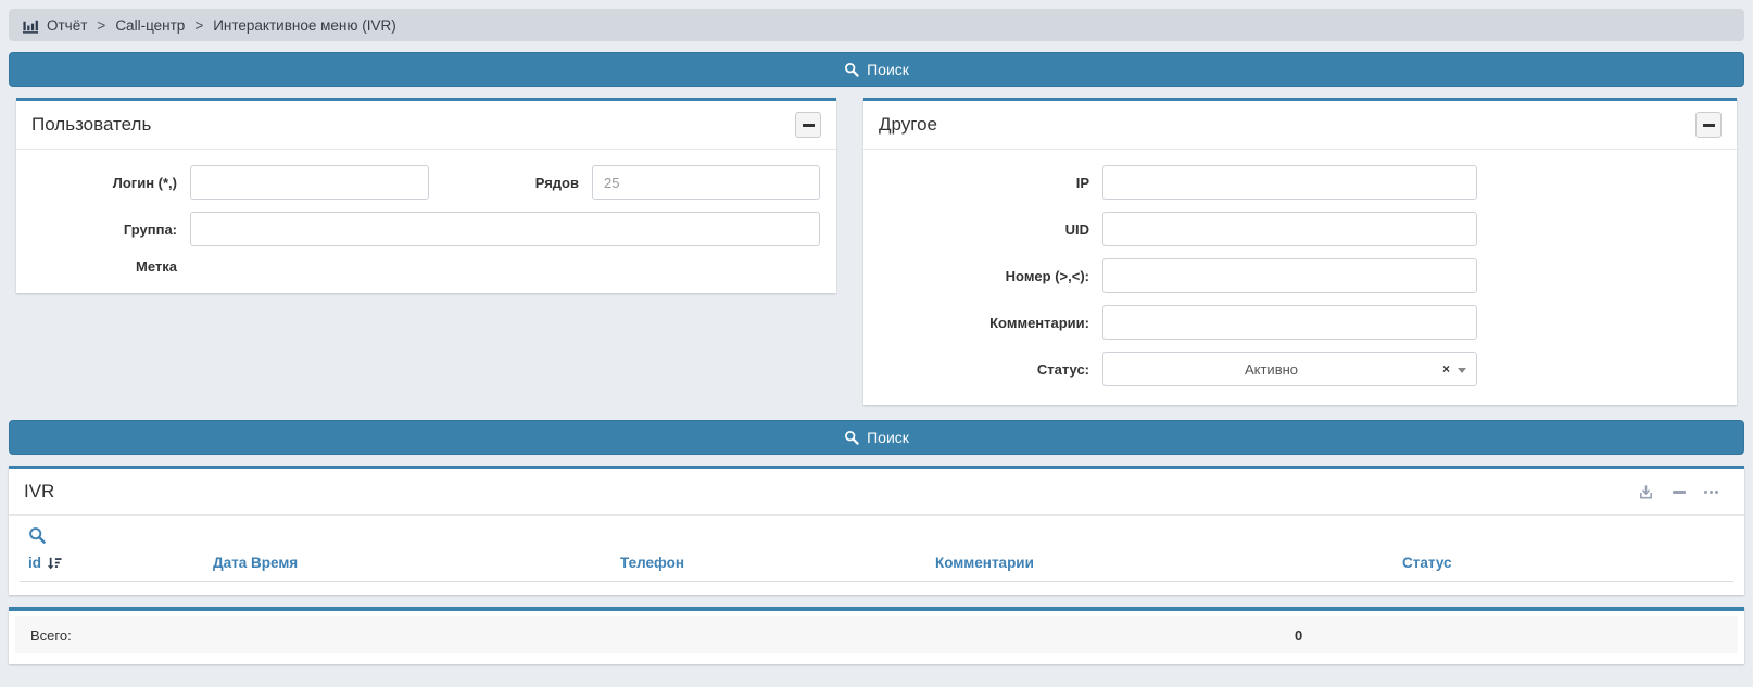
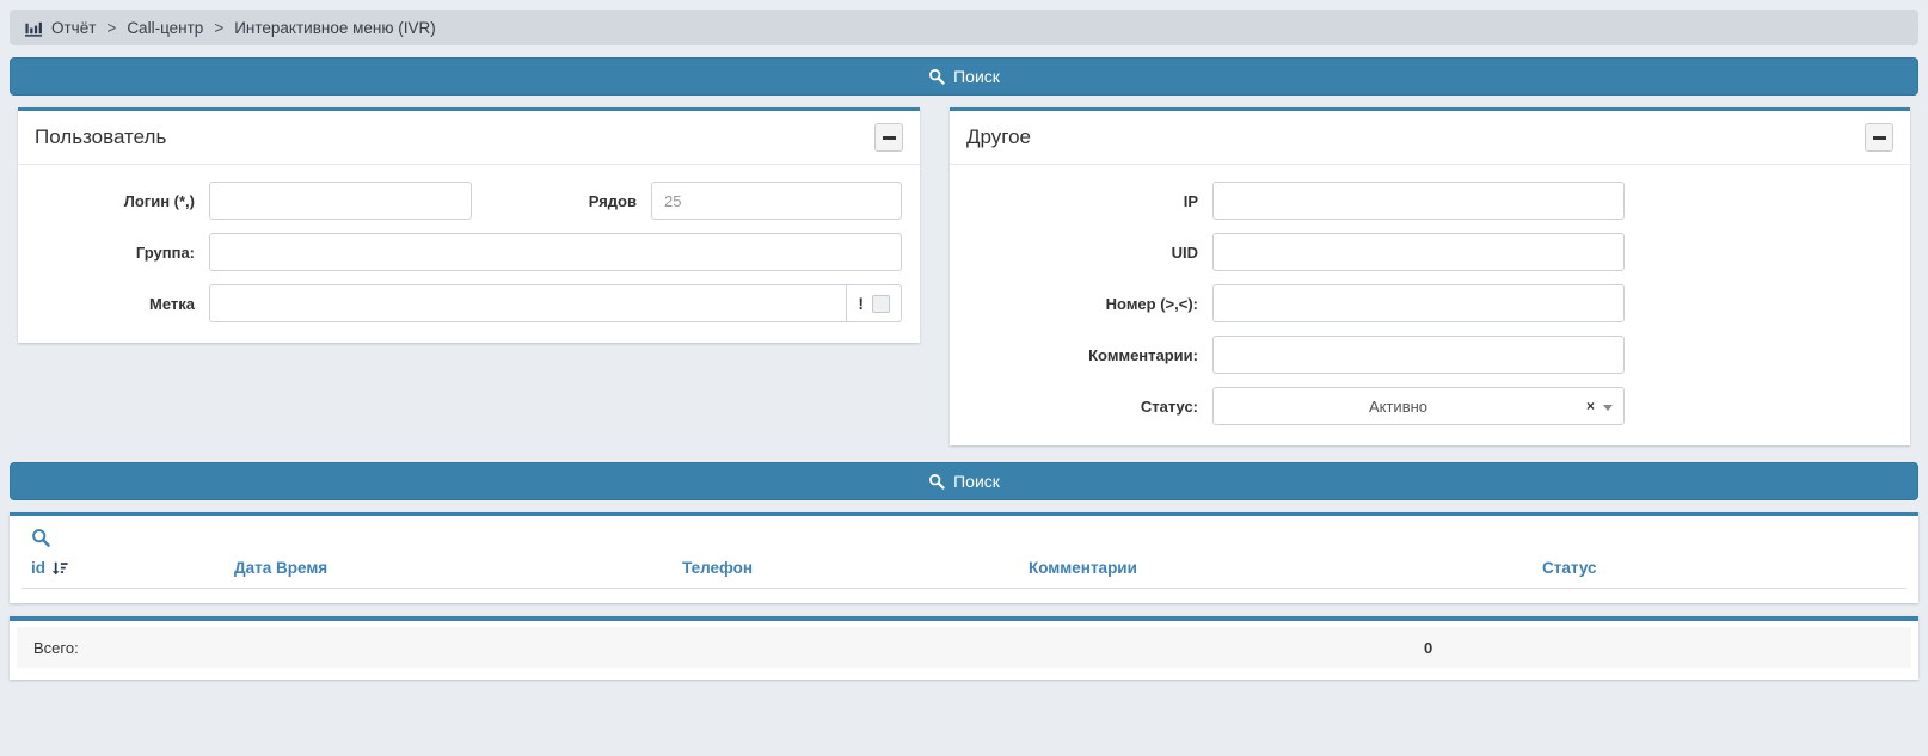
  Отчёт
  >
  Call-центр
  >
  Интерактивное меню (IVR)
  Поиск
  Пользователь
  Логин (*,)
  Рядов
  25
  Группа:
  Метка
+ !
  Другое
  IP
  UID
  Номер (>,<):
  Комментарии:
  Статус:
  Активно
  ×
  Поиск
- IVR
  id	Дата Время	Телефон	Комментарии	Статус
  Всего:
  0
